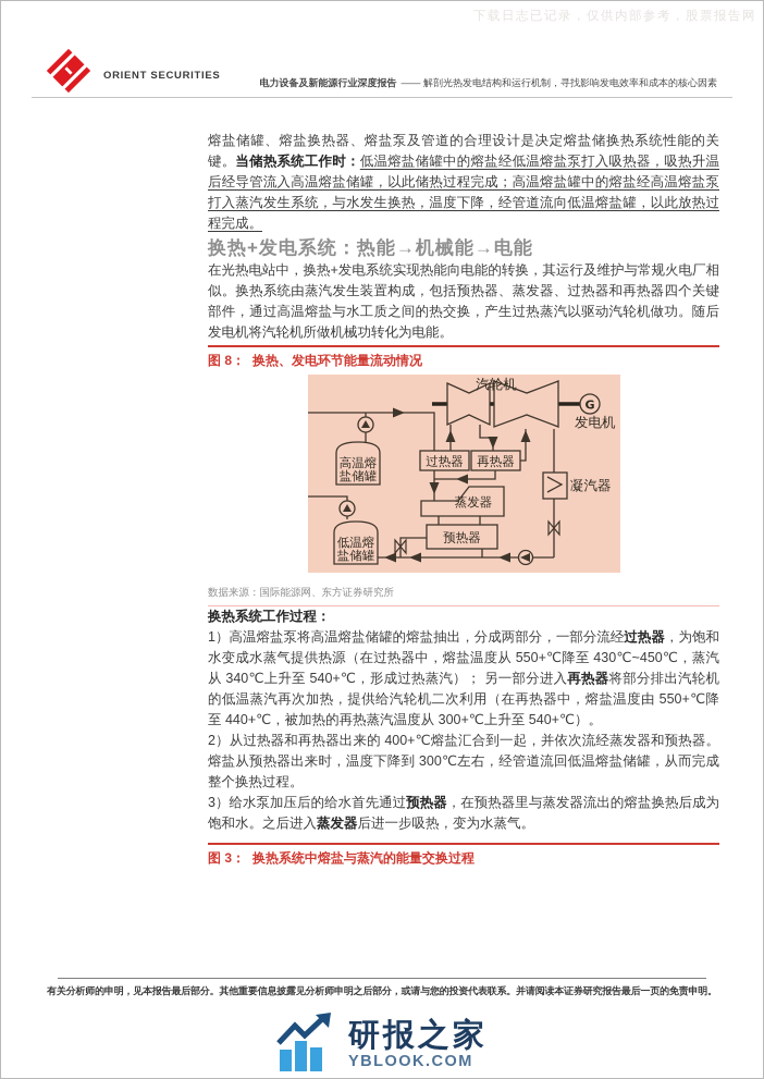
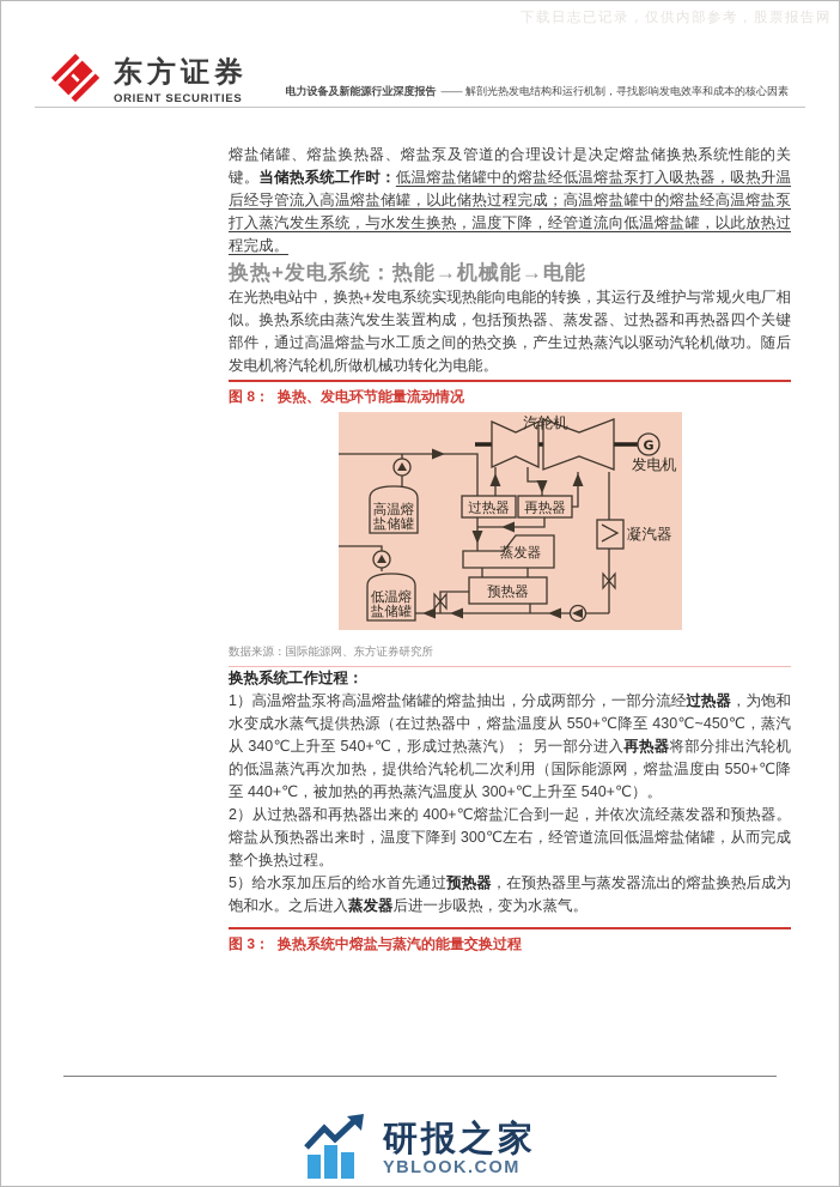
  下载日志已记录，仅供内部参考，股票报告网
+ 东方证券
  ORIENT SECURITIES
  电力设备及新能源行业深度报告 —— 解剖光热发电结构和运行机制，寻找影响发电效率和成本的核心因素
  熔盐储罐、熔盐换热器、熔盐泵及管道的合理设计是决定熔盐储换热系统性能的关键。当储热系统工作时：低温熔盐储罐中的熔盐经低温熔盐泵打入吸热器，吸热升温后经导管流入高温熔盐储罐，以此储热过程完成；高温熔盐罐中的熔盐经高温熔盐泵打入蒸汽发生系统，与水发生换热，温度下降，经管道流向低温熔盐罐，以此放热过程完成。
  换热+发电系统：热能→机械能→电能
  在光热电站中，换热+发电系统实现热能向电能的转换，其运行及维护与常规火电厂相似。换热系统由蒸汽发生装置构成，包括预热器、蒸发器、过热器和再热器四个关键部件，通过高温熔盐与水工质之间的热交换，产生过热蒸汽以驱动汽轮机做功。随后发电机将汽轮机所做机械功转化为电能。
  图 8： 换热、发电环节能量流动情况
  G
  汽轮机
  发电机
  高温熔
  盐储罐
  低温熔
  盐储罐
  过热器
  再热器
  凝汽器
  蒸发器
  预热器
  数据来源：国际能源网、东方证券研究所
  换热系统工作过程：
- 1）高温熔盐泵将高温熔盐储罐的熔盐抽出，分成两部分，一部分流经过热器，为饱和水变成水蒸气提供热源（在过热器中，熔盐温度从 550+℃降至 430℃~450℃，蒸汽从 340℃上升至 540+℃，形成过热蒸汽）； 另一部分进入再热器将部分排出汽轮机的低温蒸汽再次加热，提供给汽轮机二次利用（在再热器中，熔盐温度由 550+℃降至 440+℃，被加热的再热蒸汽温度从 300+℃上升至 540+℃）。
+ 1）高温熔盐泵将高温熔盐储罐的熔盐抽出，分成两部分，一部分流经过热器，为饱和水变成水蒸气提供热源（在过热器中，熔盐温度从 550+℃降至 430℃~450℃，蒸汽从 340℃上升至 540+℃，形成过热蒸汽）； 另一部分进入再热器将部分排出汽轮机的低温蒸汽再次加热，提供给汽轮机二次利用（国际能源网，熔盐温度由 550+℃降至 440+℃，被加热的再热蒸汽温度从 300+℃上升至 540+℃）。
  2）从过热器和再热器出来的 400+℃熔盐汇合到一起，并依次流经蒸发器和预热器。熔盐从预热器出来时，温度下降到 300℃左右，经管道流回低温熔盐储罐，从而完成整个换热过程。
- 3）给水泵加压后的给水首先通过预热器，在预热器里与蒸发器流出的熔盐换热后成为饱和水。之后进入蒸发器后进一步吸热，变为水蒸气。
+ 5）给水泵加压后的给水首先通过预热器，在预热器里与蒸发器流出的熔盐换热后成为饱和水。之后进入蒸发器后进一步吸热，变为水蒸气。
  图 3： 换热系统中熔盐与蒸汽的能量交换过程
- 有关分析师的申明，见本报告最后部分。其他重要信息披露见分析师申明之后部分，或请与您的投资代表联系。并请阅读本证券研究报告最后一页的免责申明。
  研报之家
  YBLOOK.COM
